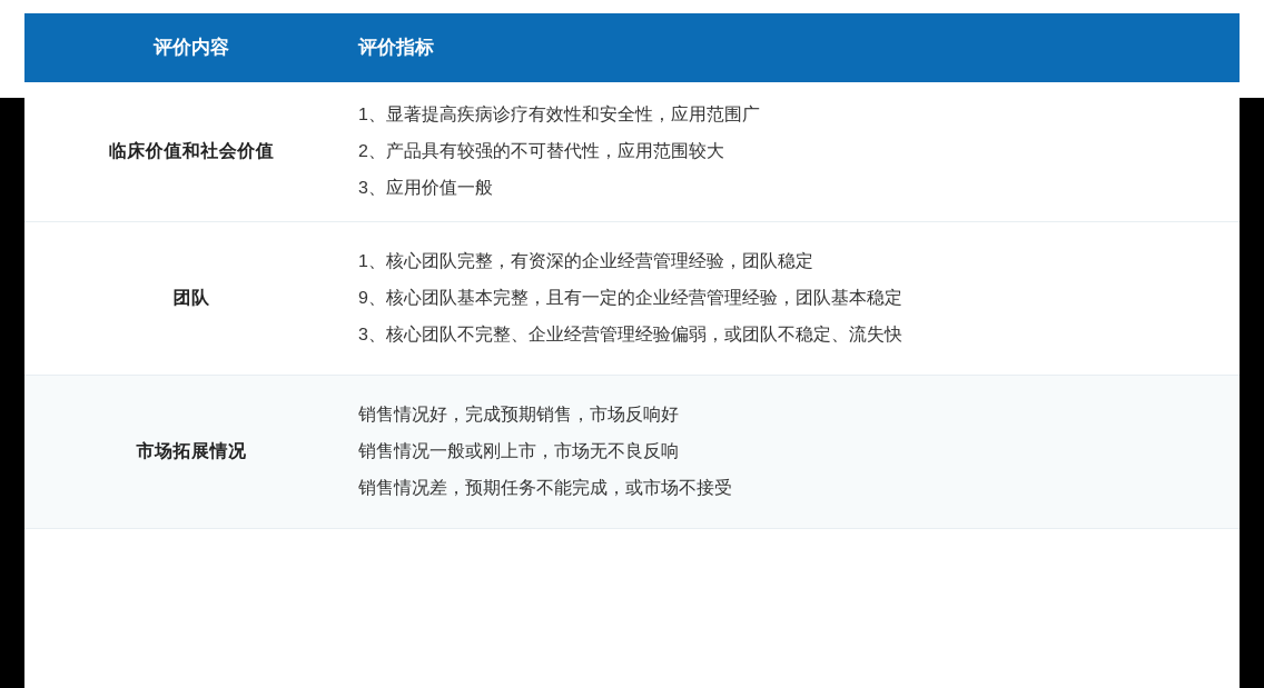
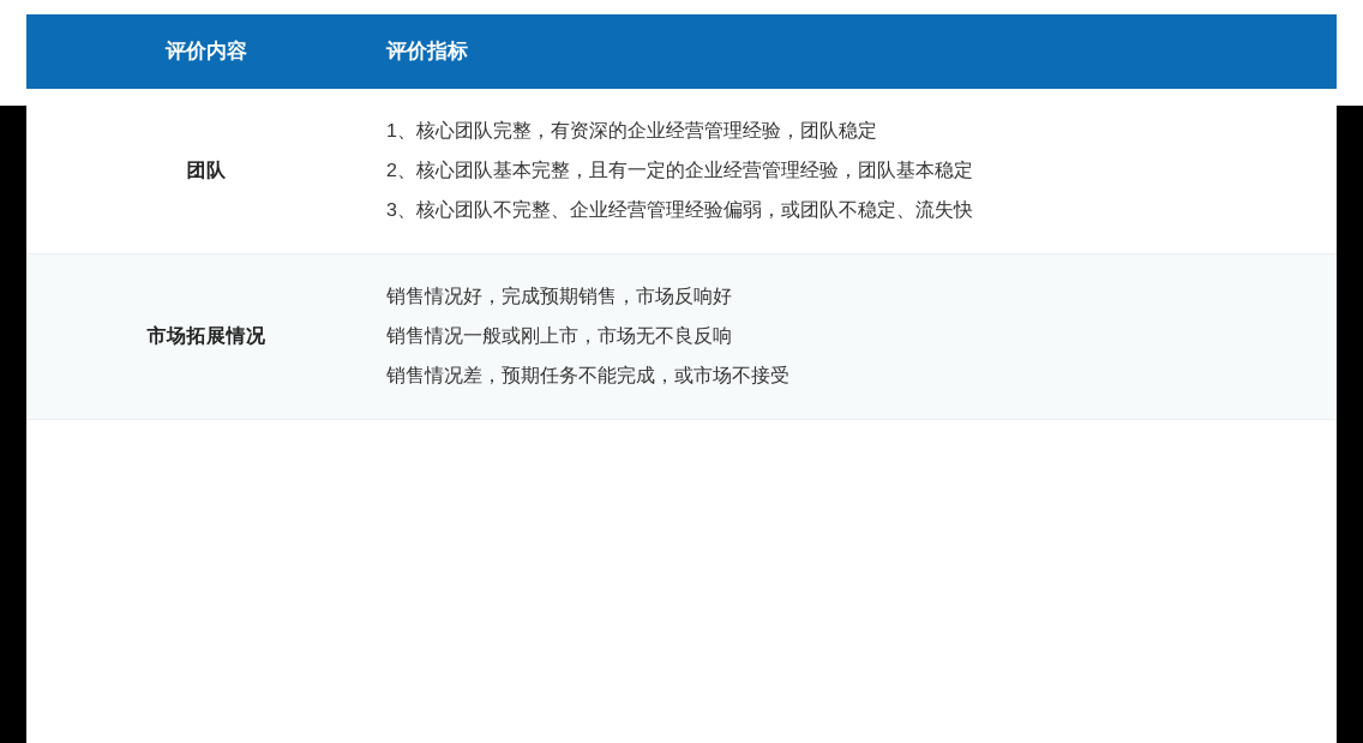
  评价内容	评价指标
- 临床价值和社会价值	1、显著提高疾病诊疗有效性和安全性，应用范围广 2、产品具有较强的不可替代性，应用范围较大 3、应用价值一般
- 团队	1、核心团队完整，有资深的企业经营管理经验，团队稳定 9、核心团队基本完整，且有一定的企业经营管理经验，团队基本稳定 3、核心团队不完整、企业经营管理经验偏弱，或团队不稳定、流失快
+ 团队	1、核心团队完整，有资深的企业经营管理经验，团队稳定 2、核心团队基本完整，且有一定的企业经营管理经验，团队基本稳定 3、核心团队不完整、企业经营管理经验偏弱，或团队不稳定、流失快
  市场拓展情况	销售情况好，完成预期销售，市场反响好 销售情况一般或刚上市，市场无不良反响 销售情况差，预期任务不能完成，或市场不接受
